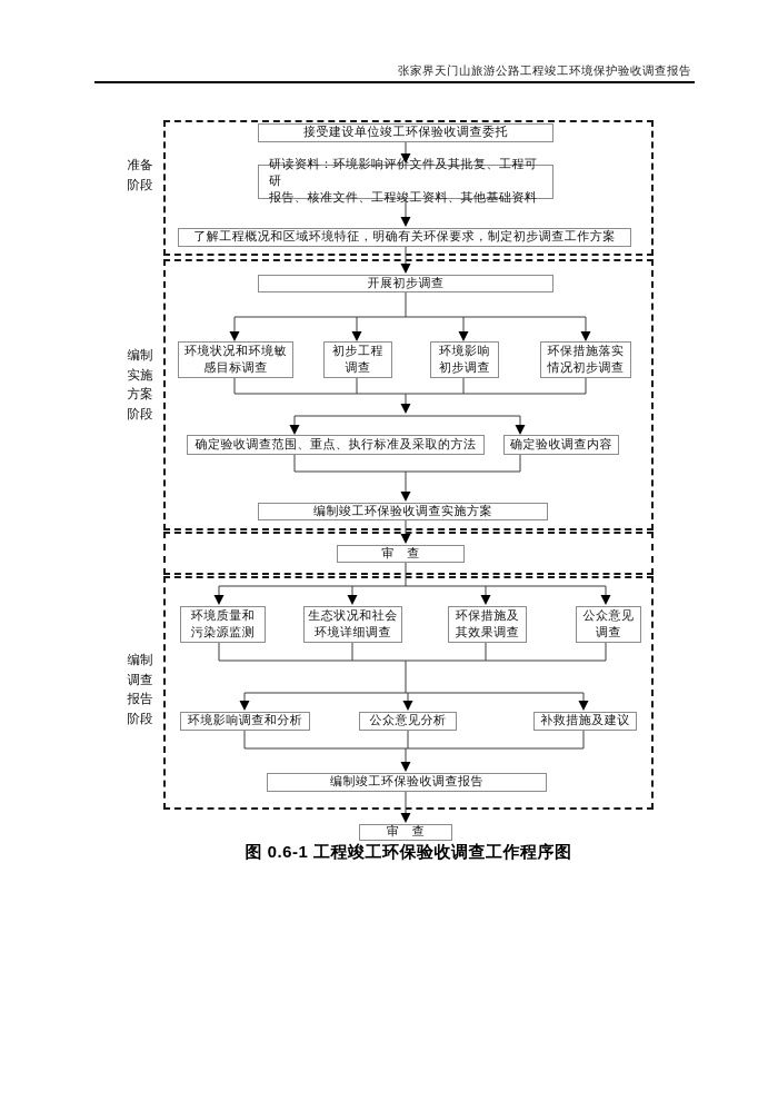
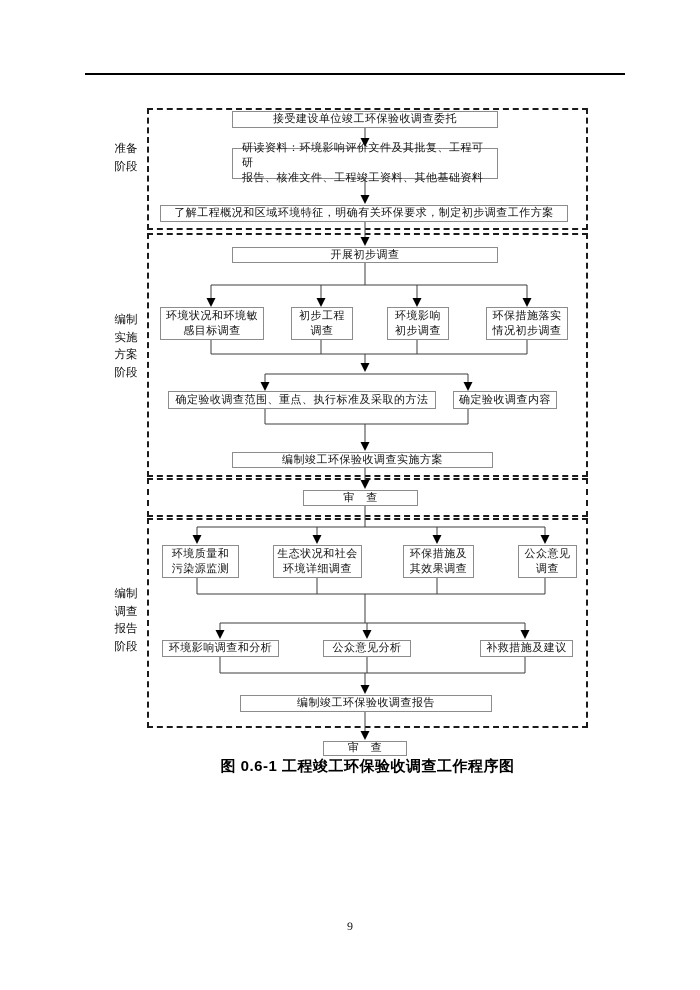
- 张家界天门山旅游公路工程竣工环境保护验收调查报告
  准备
  阶段
  编制
  实施
  方案
  阶段
  编制
  调查
  报告
  阶段
  接受建设单位竣工环保验收调查委托
  研读资料：环境影响评价文件及其批复、工程可研
  报告、核准文件、工程竣工资料、其他基础资料
  了解工程概况和区域环境特征，明确有关环保要求，制定初步调查工作方案
  开展初步调查
  环境状况和环境敏
  感目标调查
  初步工程
  调查
  环境影响
  初步调查
  环保措施落实
  情况初步调查
  确定验收调查范围、重点、执行标准及采取的方法
  确定验收调查内容
  编制竣工环保验收调查实施方案
  审 查
  环境质量和
  污染源监测
  生态状况和社会
  环境详细调查
  环保措施及
  其效果调查
  公众意见
  调查
  环境影响调查和分析
  公众意见分析
  补救措施及建议
  编制竣工环保验收调查报告
  审 查
  图 0.6-1 工程竣工环保验收调查工作程序图
+ 9
